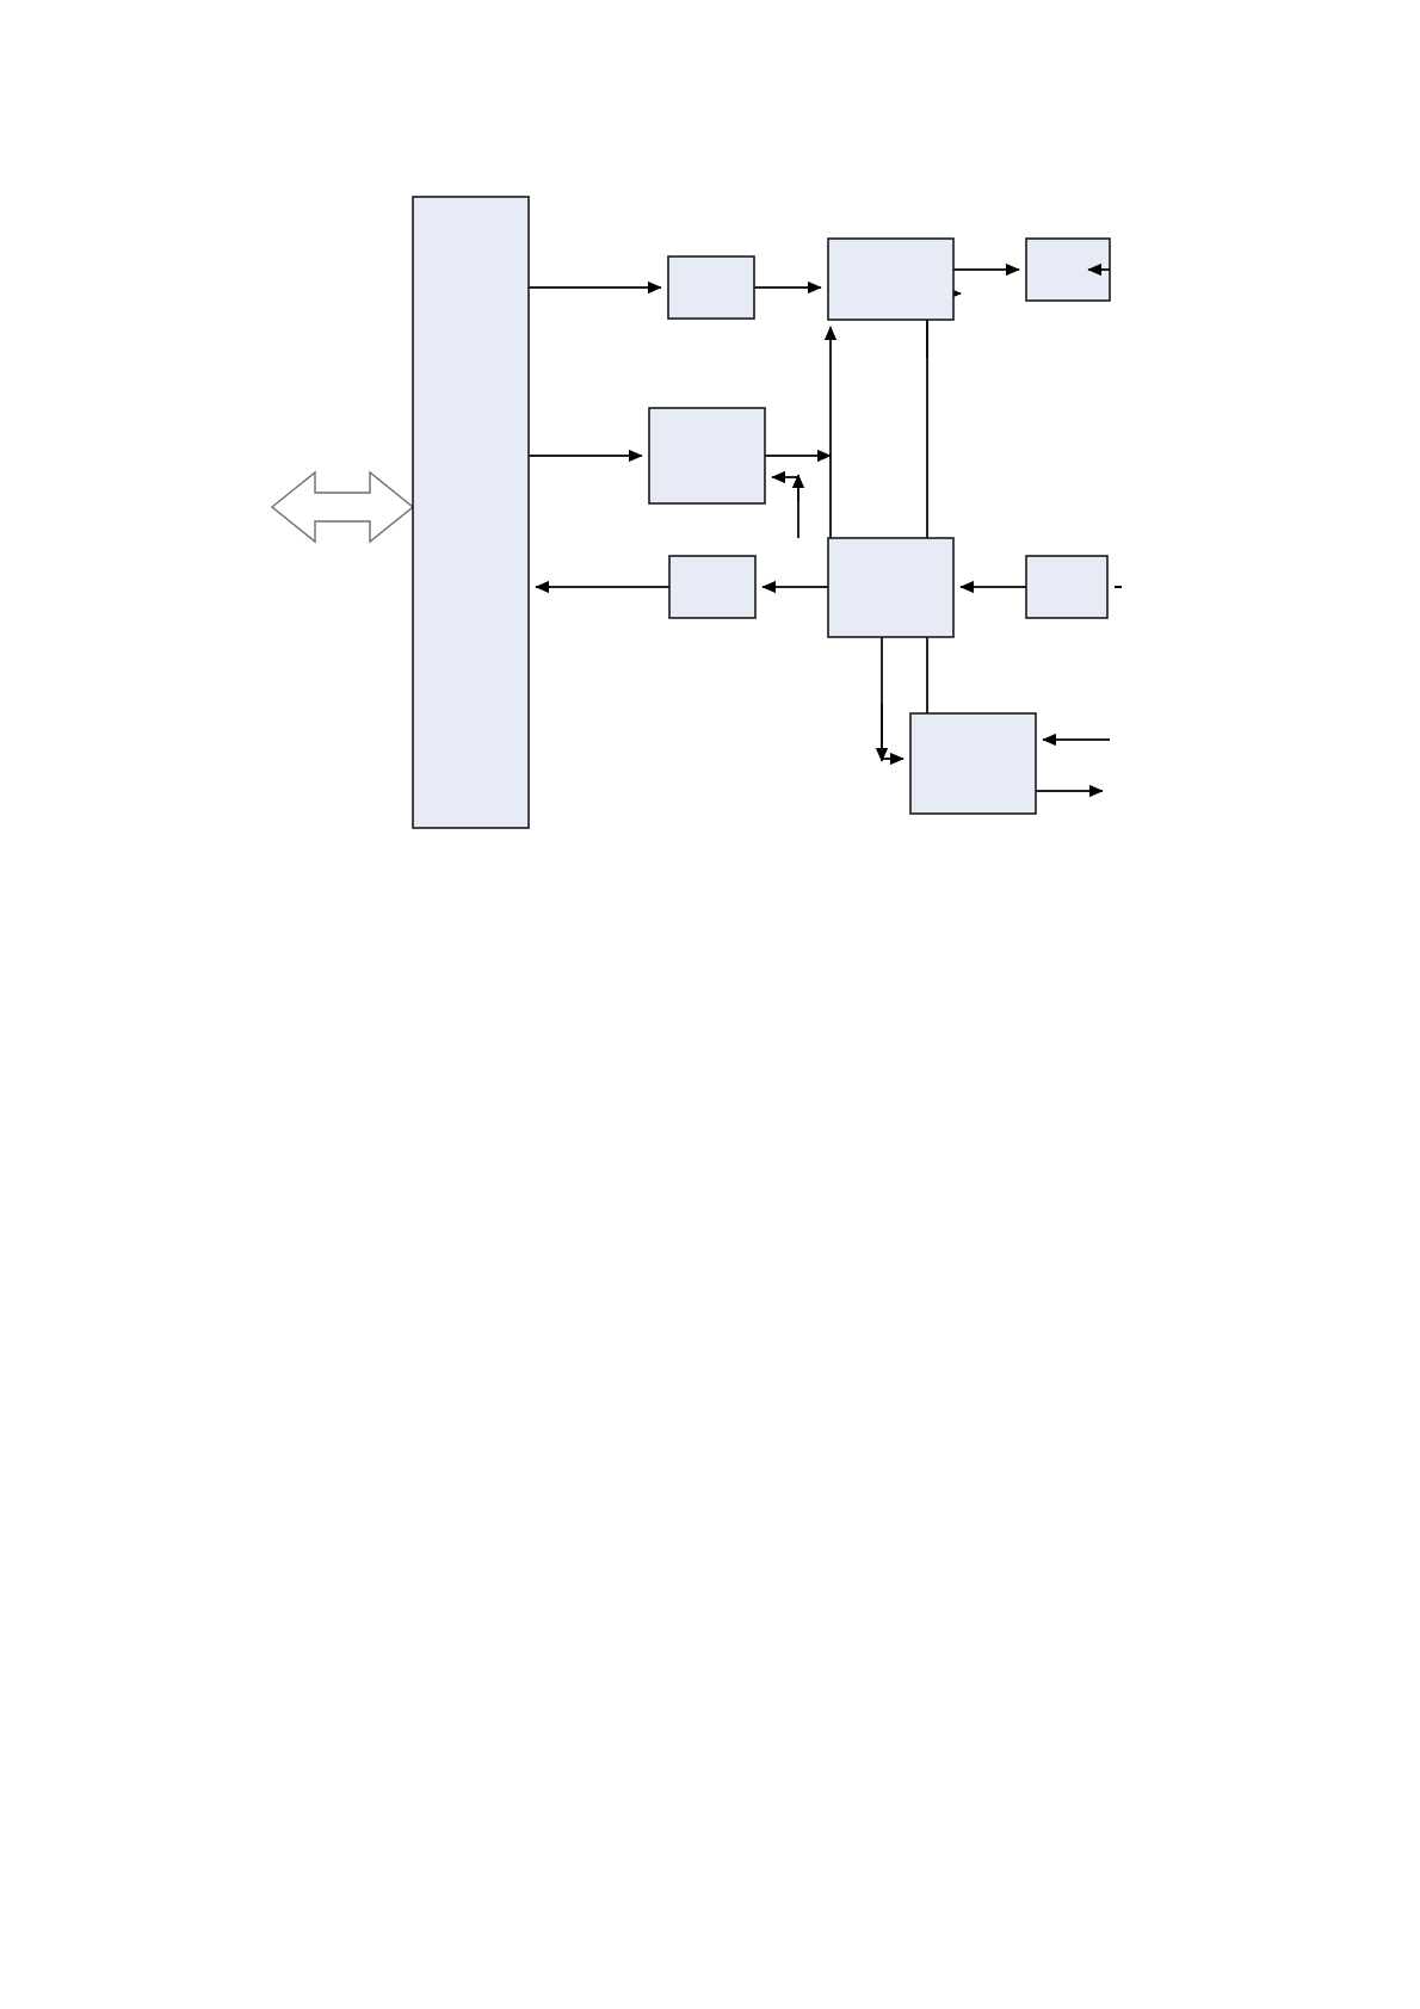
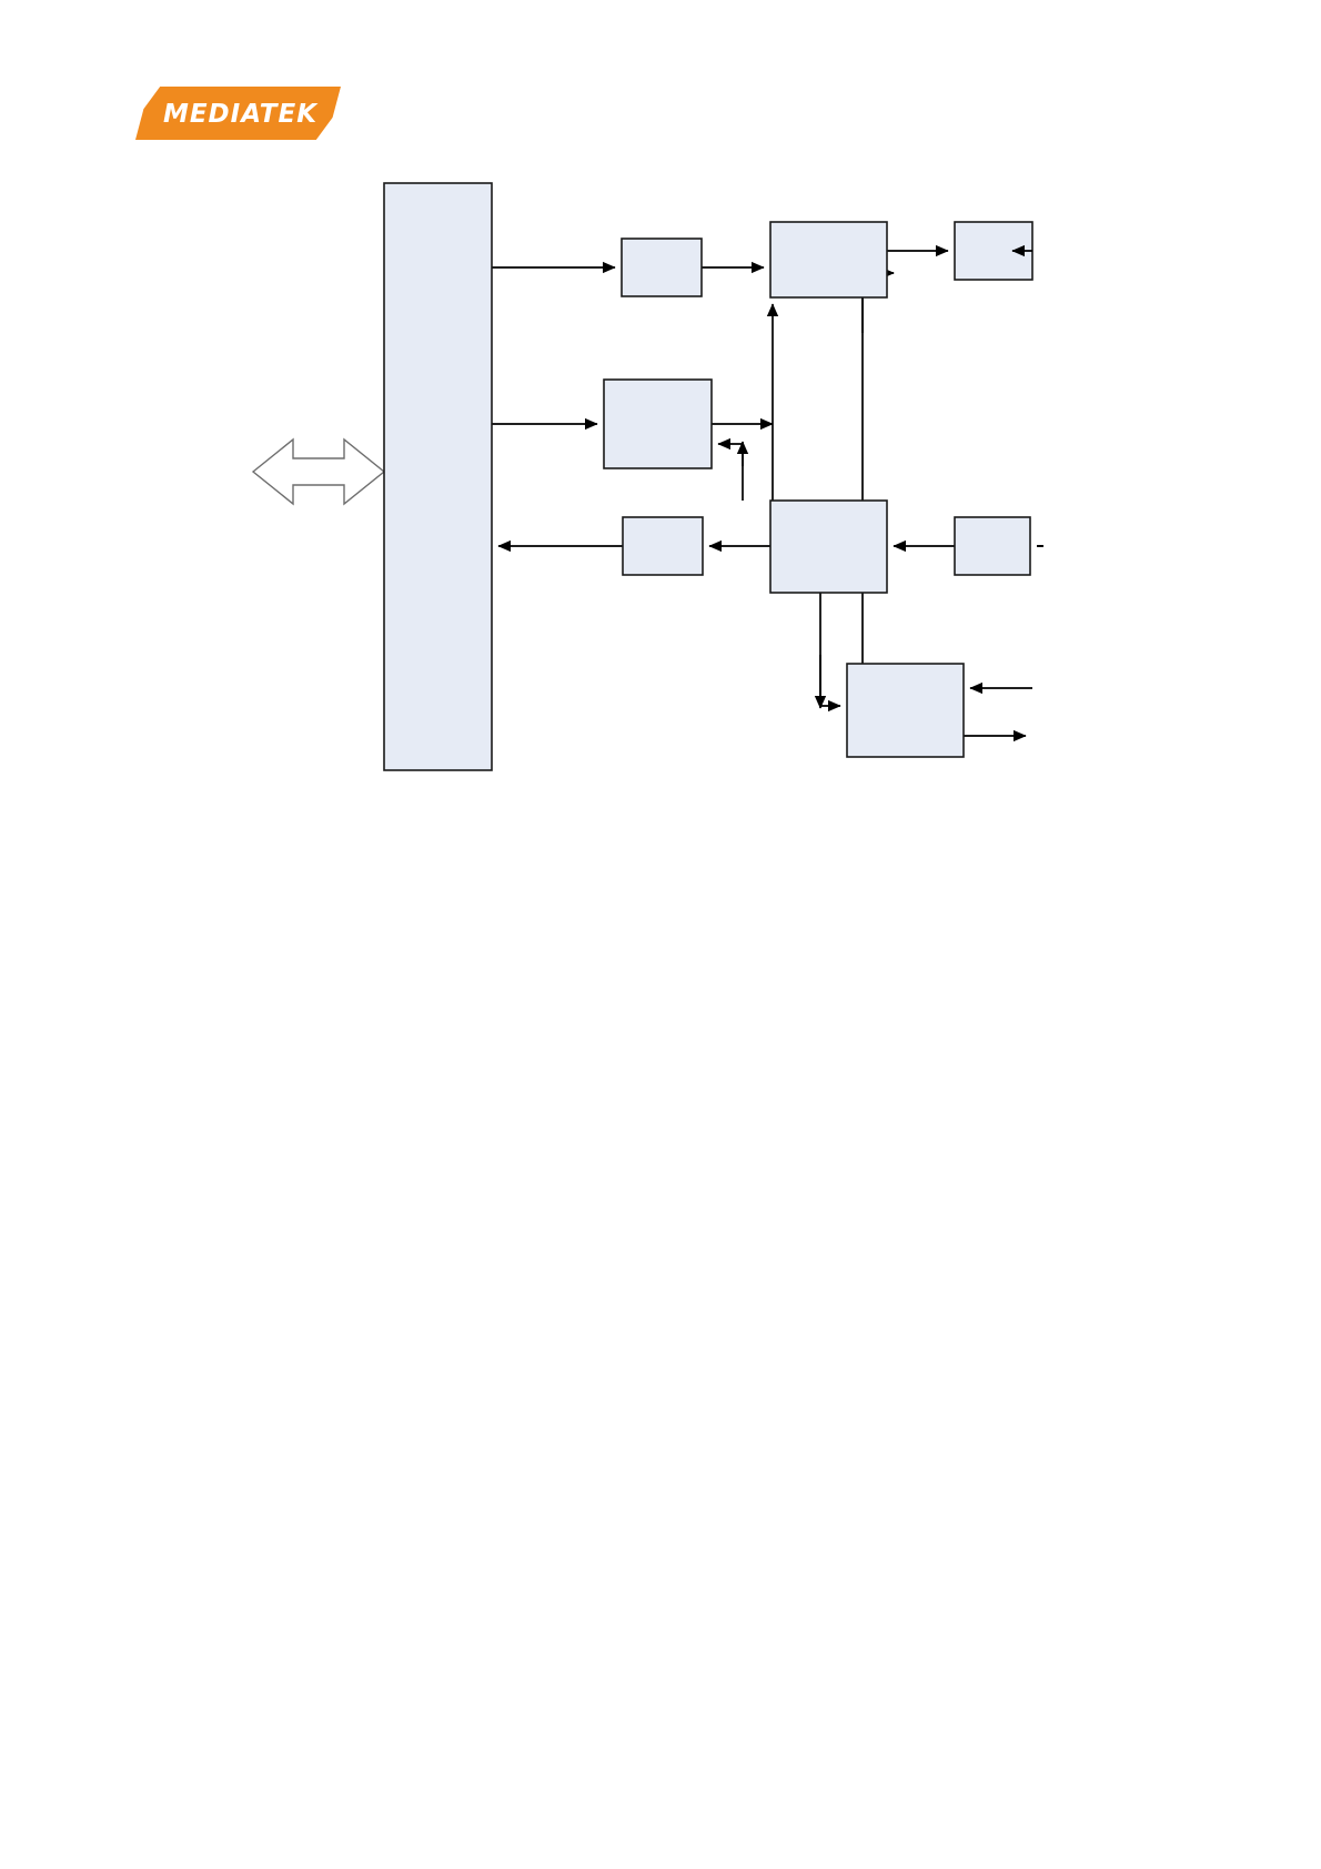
+ MEDIATEK
